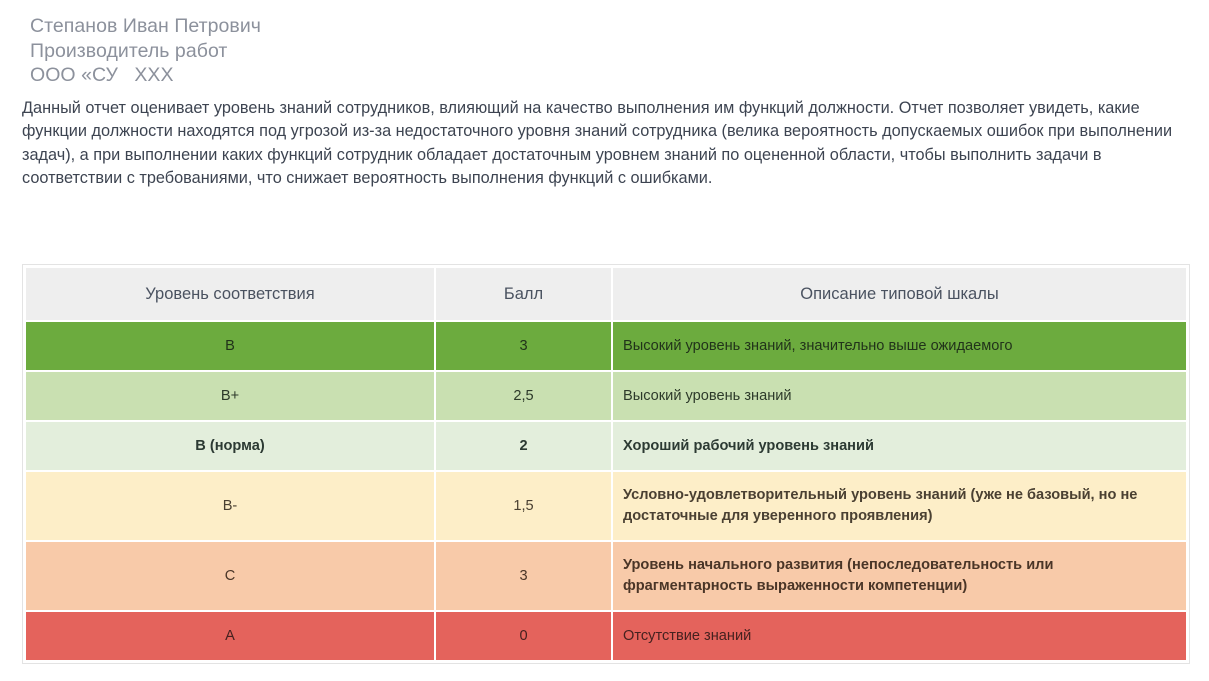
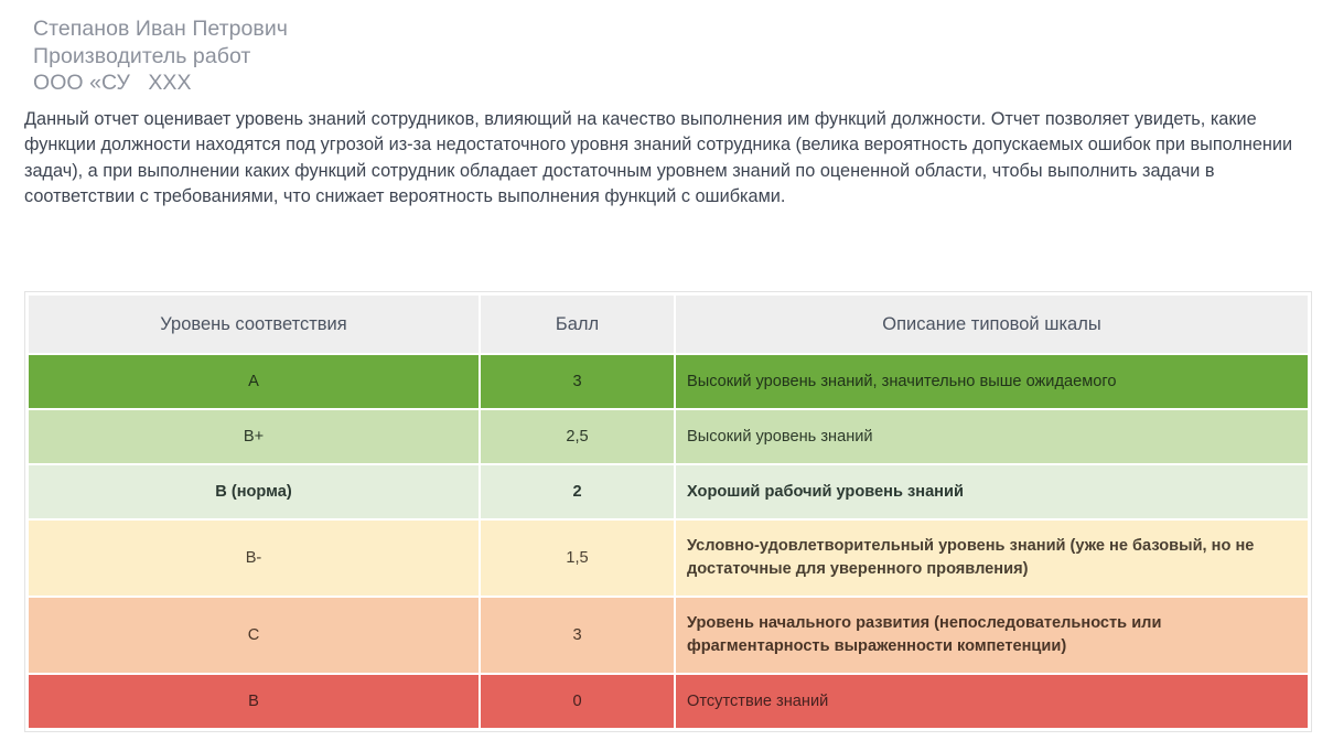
  Степанов Иван Петрович
  Производитель работ
  ООО «СУ XXX
  Данный отчет оценивает уровень знаний сотрудников, влияющий на качество выполнения им функций должности. Отчет позволяет увидеть, какие функции должности находятся под угрозой из-за недостаточного уровня знаний сотрудника (велика вероятность допускаемых ошибок при выполнении задач), а при выполнении каких функций сотрудник обладает достаточным уровнем знаний по оцененной области, чтобы выполнить задачи в соответствии с требованиями, что снижает вероятность выполнения функций с ошибками.
  Уровень соответствия	Балл	Описание типовой шкалы
- B	3	Высокий уровень знаний, значительно выше ожидаемого
+ A	3	Высокий уровень знаний, значительно выше ожидаемого
  B+	2,5	Высокий уровень знаний
  B (норма)	2	Хороший рабочий уровень знаний
  B-	1,5	Условно-удовлетворительный уровень знаний (уже не базовый, но не достаточные для уверенного проявления)
  C	3	Уровень начального развития (непоследовательность или фрагментарность выраженности компетенции)
- A	0	Отсутствие знаний
+ B	0	Отсутствие знаний
